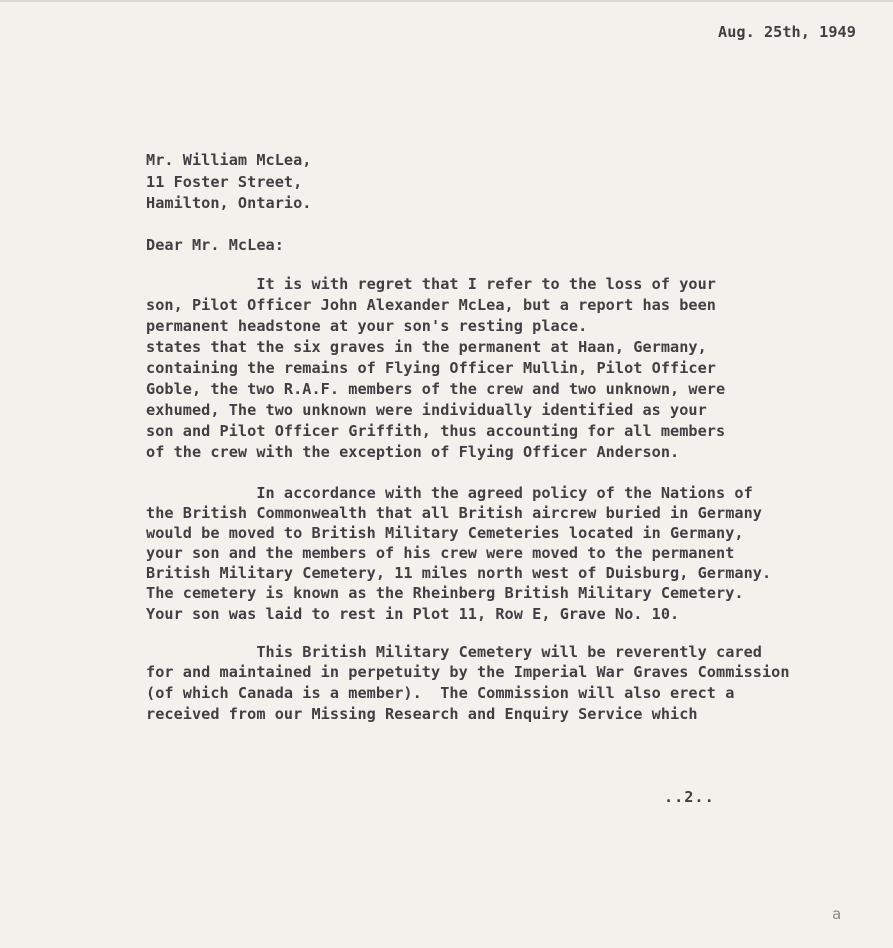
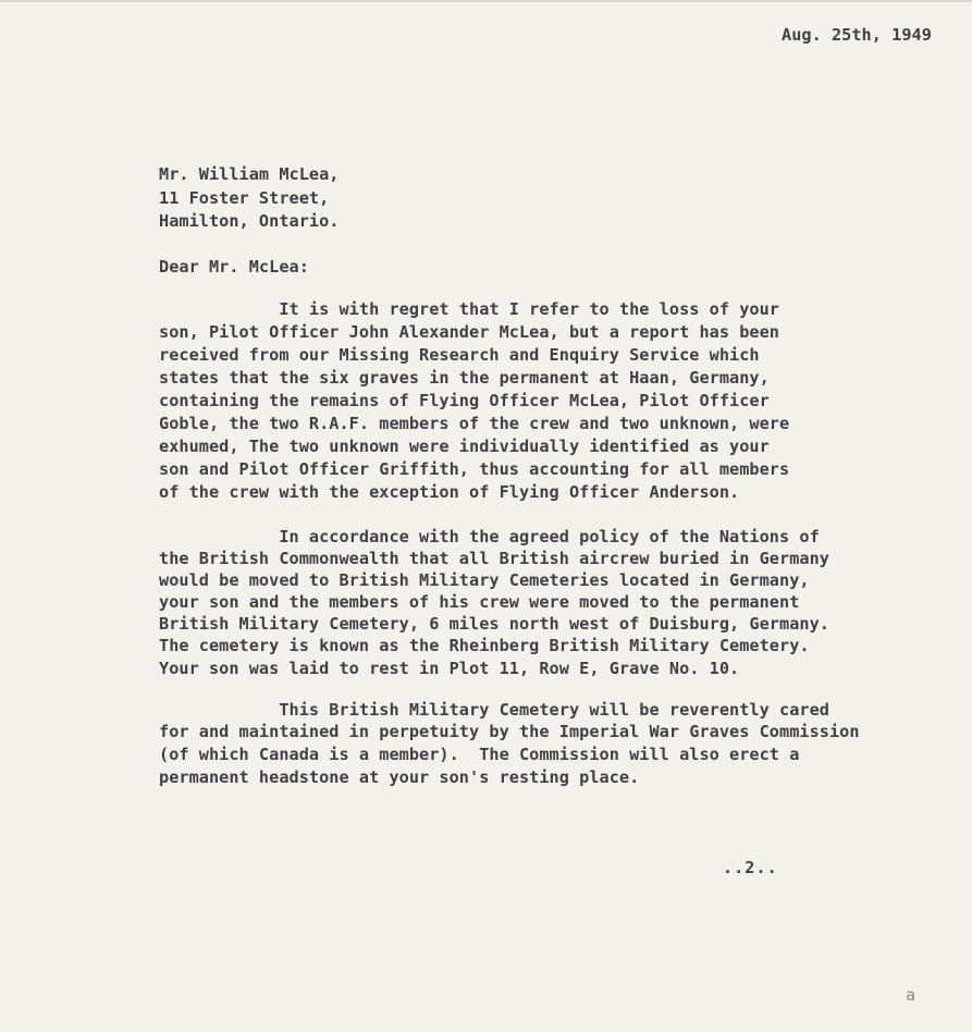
  Aug. 25th, 1949
  Mr. William McLea,
  11 Foster Street,
  Hamilton, Ontario.
  Dear Mr. McLea:
  It is with regret that I refer to the loss of your
  son, Pilot Officer John Alexander McLea, but a report has been
- permanent headstone at your son's resting place.
+ received from our Missing Research and Enquiry Service which
  states that the six graves in the permanent at Haan, Germany,
- containing the remains of Flying Officer Mullin, Pilot Officer
+ containing the remains of Flying Officer McLea, Pilot Officer
  Goble, the two R.A.F. members of the crew and two unknown, were
  exhumed, The two unknown were individually identified as your
  son and Pilot Officer Griffith, thus accounting for all members
  of the crew with the exception of Flying Officer Anderson.
  In accordance with the agreed policy of the Nations of
  the British Commonwealth that all British aircrew buried in Germany
  would be moved to British Military Cemeteries located in Germany,
  your son and the members of his crew were moved to the permanent
- British Military Cemetery, 11 miles north west of Duisburg, Germany.
+ British Military Cemetery, 6 miles north west of Duisburg, Germany.
  The cemetery is known as the Rheinberg British Military Cemetery.
  Your son was laid to rest in Plot 11, Row E, Grave No. 10.
  This British Military Cemetery will be reverently cared
  for and maintained in perpetuity by the Imperial War Graves Commission
  (of which Canada is a member). The Commission will also erect a
- received from our Missing Research and Enquiry Service which
+ permanent headstone at your son's resting place.
  ..2..
  a
